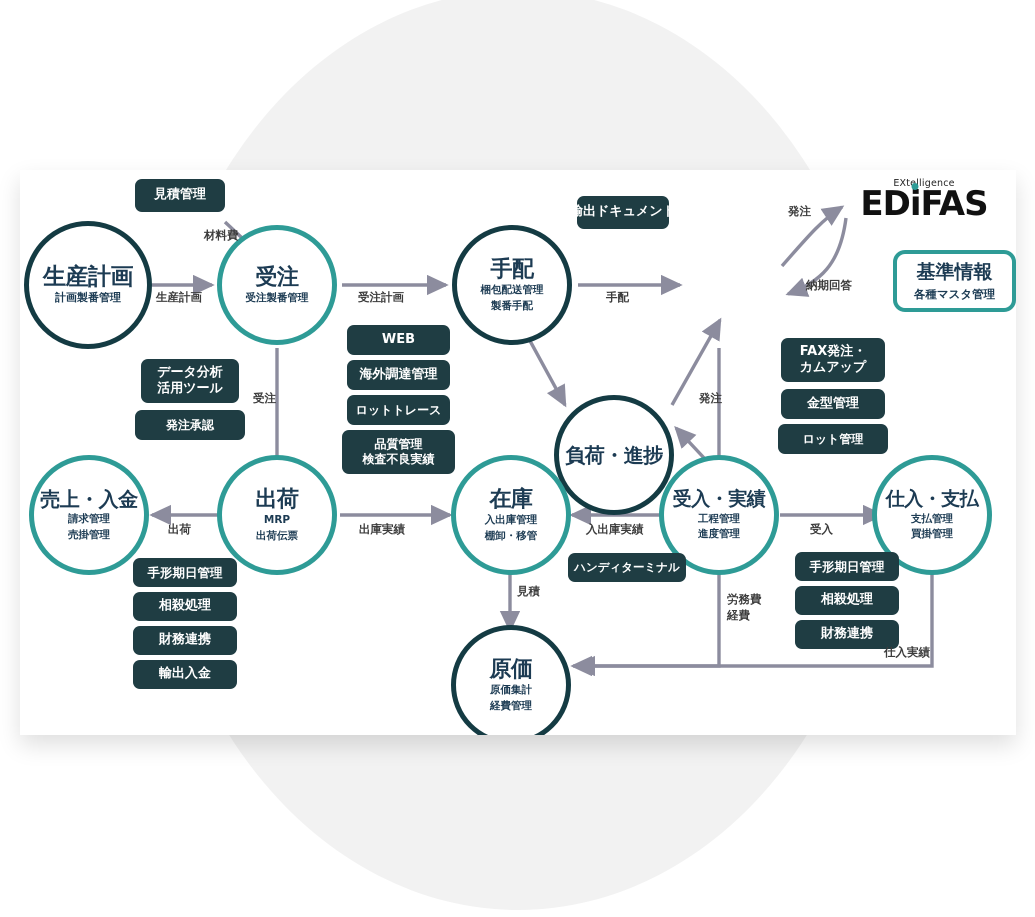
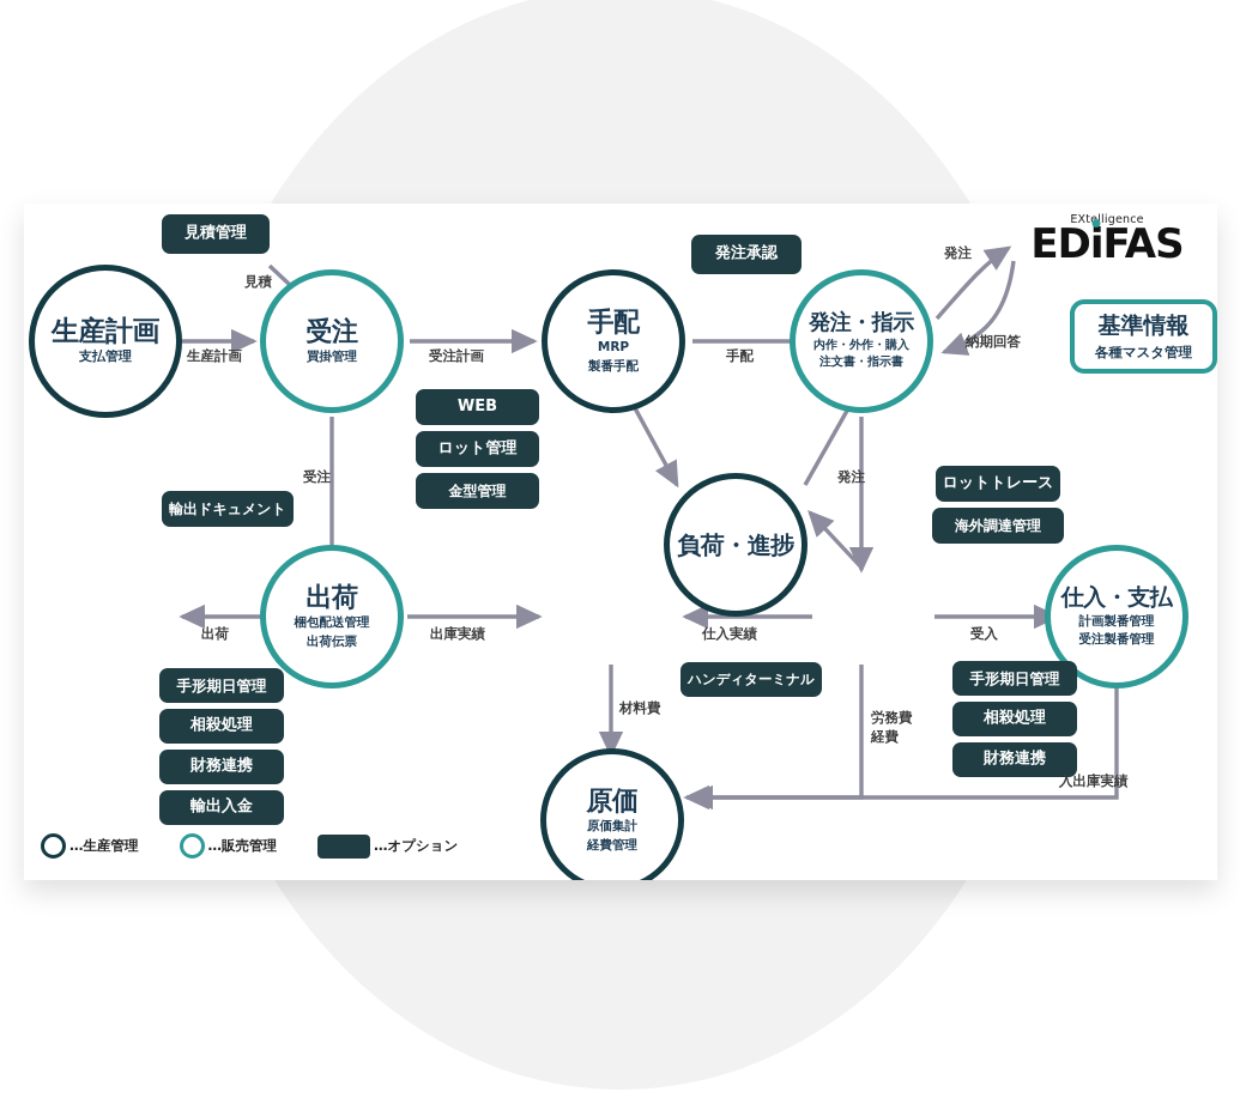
  生産計画
- 計画製番管理
+ 支払管理
  受注
- 受注製番管理
+ 買掛管理
  手配
- 梱包配送管理
+ MRP
  製番手配
+ 発注・指示
+ 内作・外作・購入
+ 注文書・指示書
  負荷・進捗
- 売上・入金
- 請求管理
- 売掛管理
  出荷
- MRP
+ 梱包配送管理
  出荷伝票
- 在庫
- 入出庫管理
- 棚卸・移管
- 受入・実績
- 工程管理
- 進度管理
  仕入・支払
- 支払管理
+ 計画製番管理
- 買掛管理
+ 受注製番管理
  原価
  原価集計
  経費管理
  見積管理
- 輸出ドキュメント
+ 発注承認
- データ分析
- 活用ツール
- 発注承認
+ 輸出ドキュメント
  WEB
- 海外調達管理
+ ロット管理
- ロットトレース
+ 金型管理
- 品質管理
- 検査不良実績
- FAX発注・
- カムアップ
- 金型管理
+ ロットトレース
- ロット管理
+ 海外調達管理
  手形期日管理
  相殺処理
  財務連携
  輸出入金
  ハンディターミナル
  手形期日管理
  相殺処理
  財務連携
  基準情報
  各種マスタ管理
  EXtligence
  EDiFAS
- 材料費
+ 見積
  生産計画
  受注計画
  手配
  発注
  納期回答
  受注
  発注
  出荷
  出庫実績
- 入出庫実績
+ 仕入実績
  受入
- 見積
+ 材料費
  労務費
  経費
- 仕入実績
+ 入出庫実績
+ …生産管理
+ …販売管理
+ …オプション
